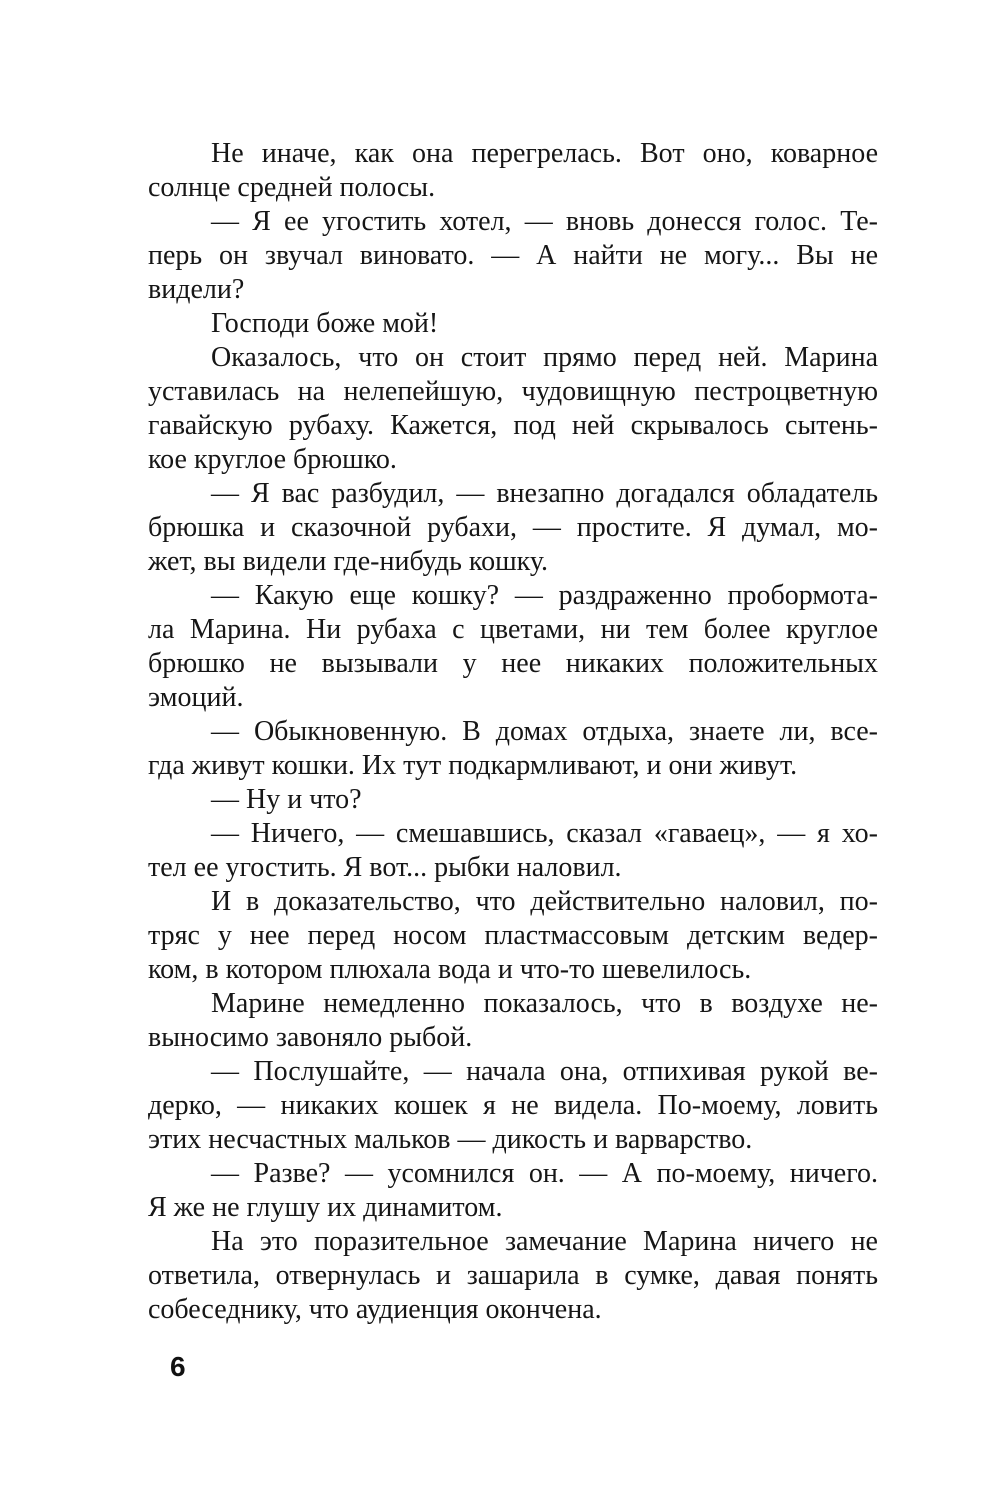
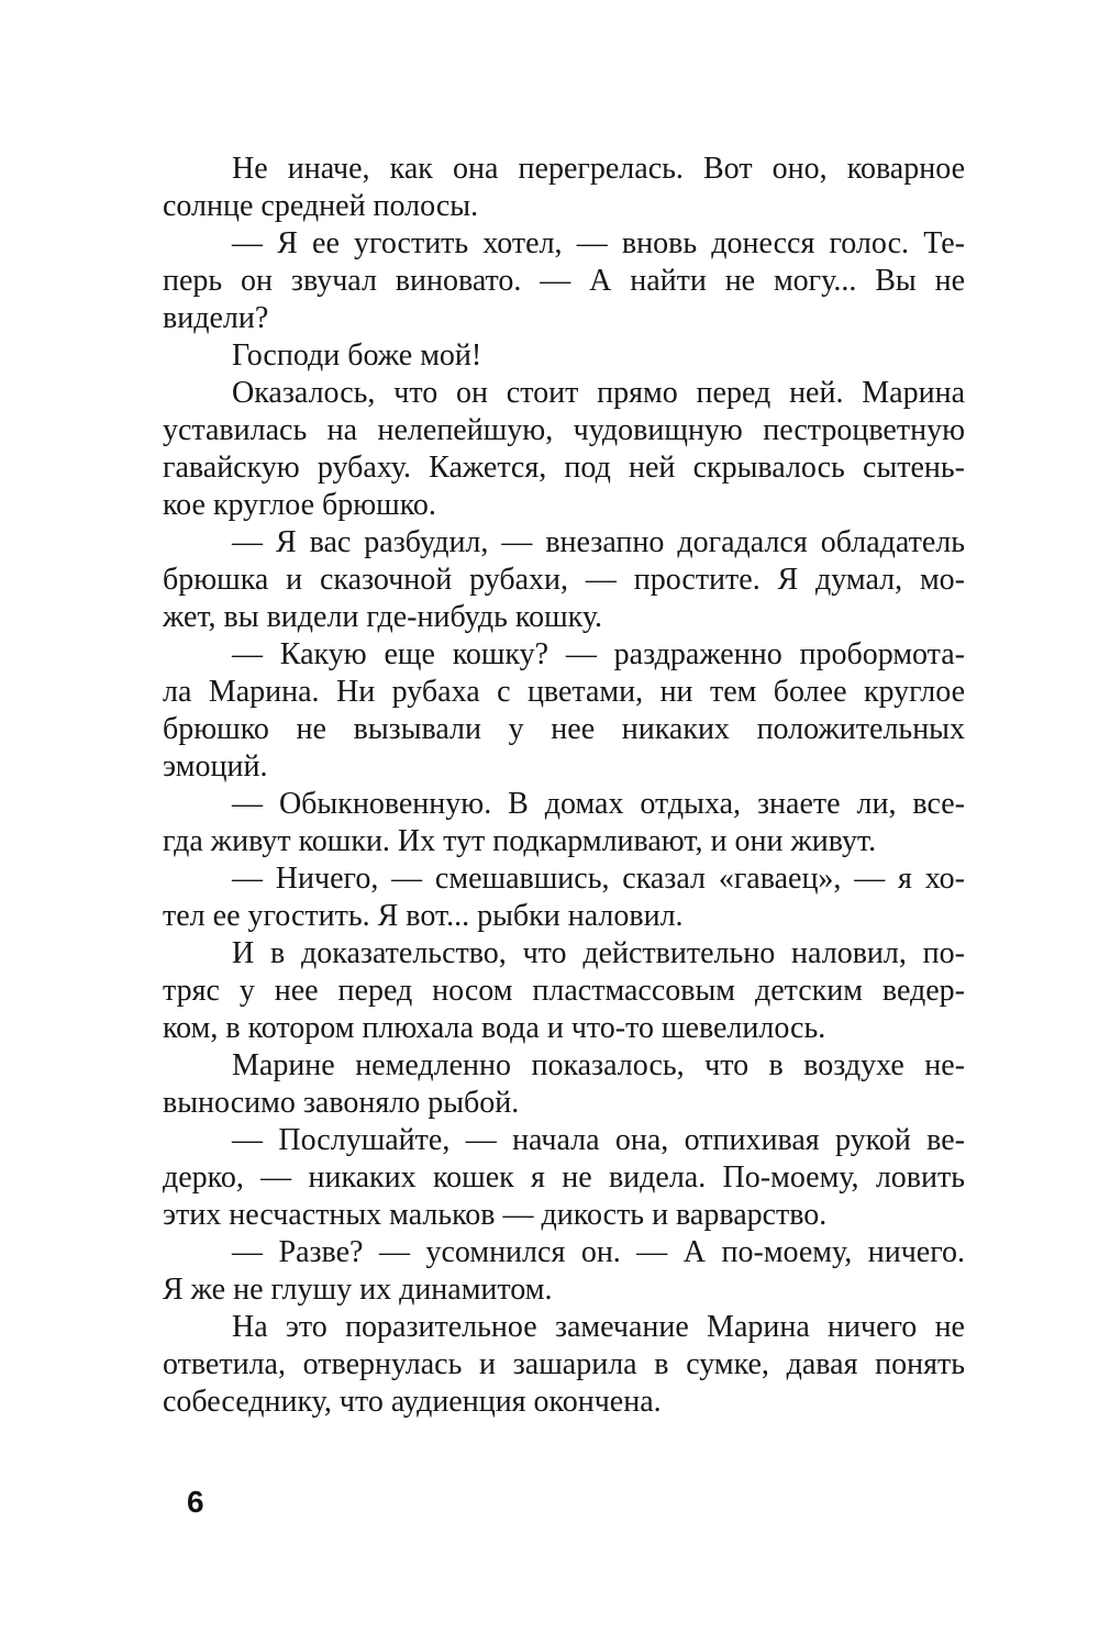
  Не иначе, как она перегрелась. Вот оно, коварное
  солнце средней полосы.
  — Я ее угостить хотел, — вновь донесся голос. Те-
  перь он звучал виновато. — А найти не могу... Вы не
  видели?
  Господи боже мой!
  Оказалось, что он стоит прямо перед ней. Марина
  уставилась на нелепейшую, чудовищную пестроцветную
  гавайскую рубаху. Кажется, под ней скрывалось сытень-
  кое круглое брюшко.
  — Я вас разбудил, — внезапно догадался обладатель
  брюшка и сказочной рубахи, — простите. Я думал, мо-
  жет, вы видели где-нибудь кошку.
  — Какую еще кошку? — раздраженно пробормота-
  ла Марина. Ни рубаха с цветами, ни тем более круглое
  брюшко не вызывали у нее никаких положительных
  эмоций.
  — Обыкновенную. В домах отдыха, знаете ли, все-
  гда живут кошки. Их тут подкармливают, и они живут.
- — Ну и что?
  — Ничего, — смешавшись, сказал «гаваец», — я хо-
  тел ее угостить. Я вот... рыбки наловил.
  И в доказательство, что действительно наловил, по-
  тряс у нее перед носом пластмассовым детским ведер-
  ком, в котором плюхала вода и что-то шевелилось.
  Марине немедленно показалось, что в воздухе не-
  выносимо завоняло рыбой.
  — Послушайте, — начала она, отпихивая рукой ве-
  дерко, — никаких кошек я не видела. По-моему, ловить
  этих несчастных мальков — дикость и варварство.
  — Разве? — усомнился он. — А по-моему, ничего.
  Я же не глушу их динамитом.
  На это поразительное замечание Марина ничего не
  ответила, отвернулась и зашарила в сумке, давая понять
  собеседнику, что аудиенция окончена.
  6
